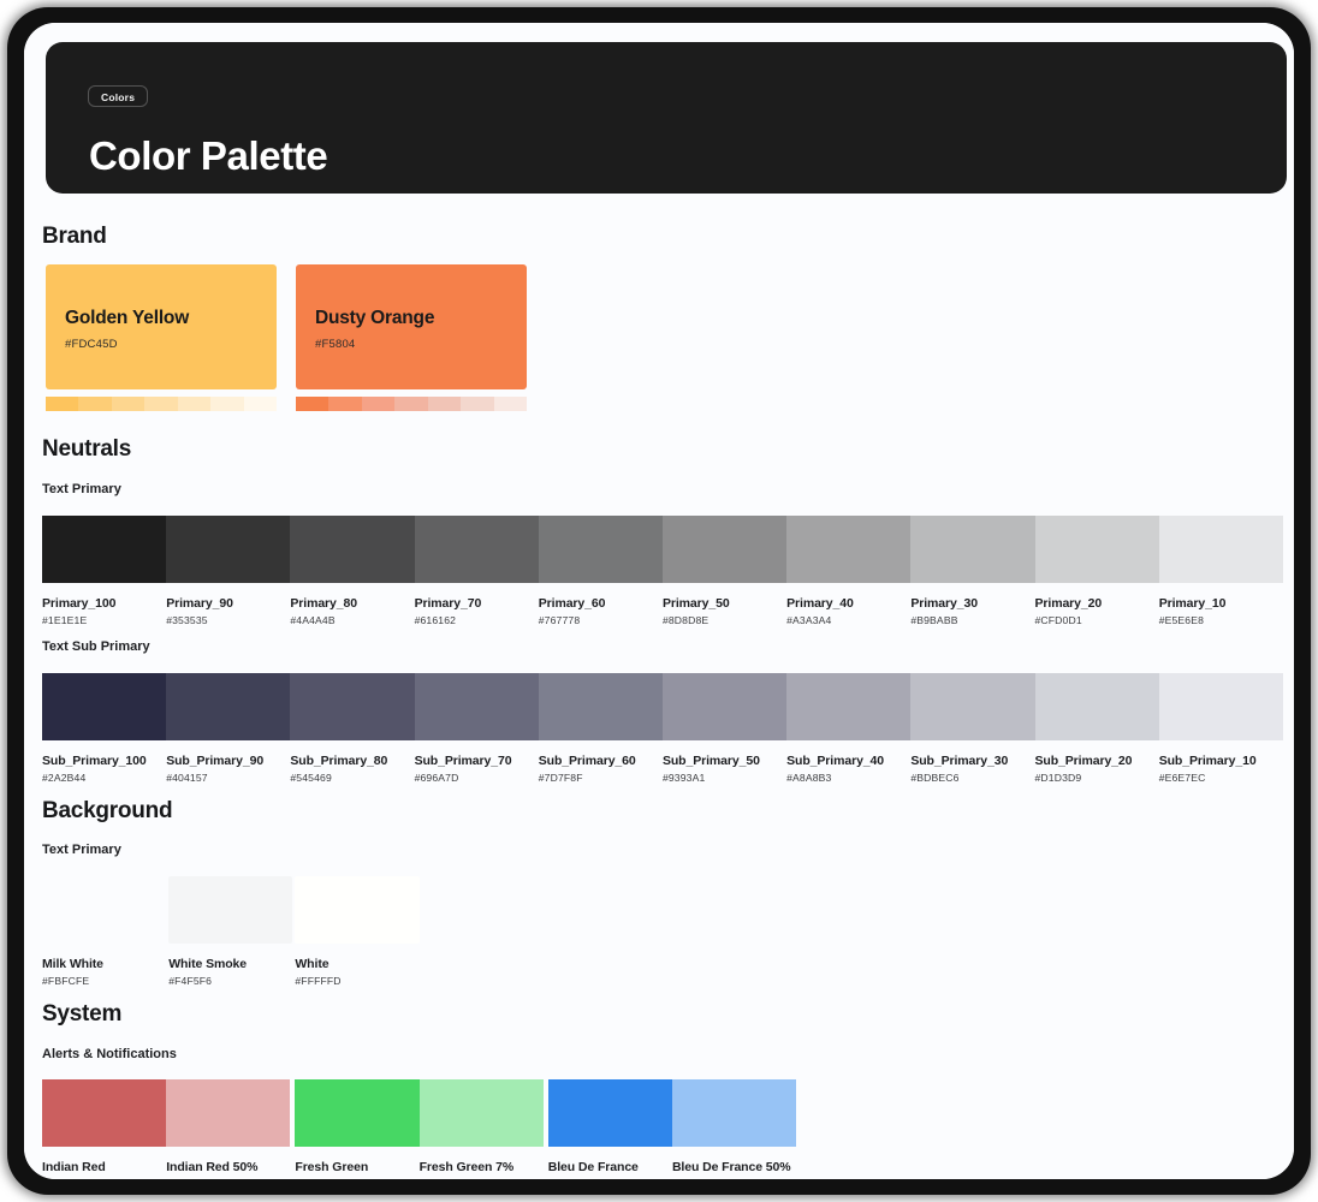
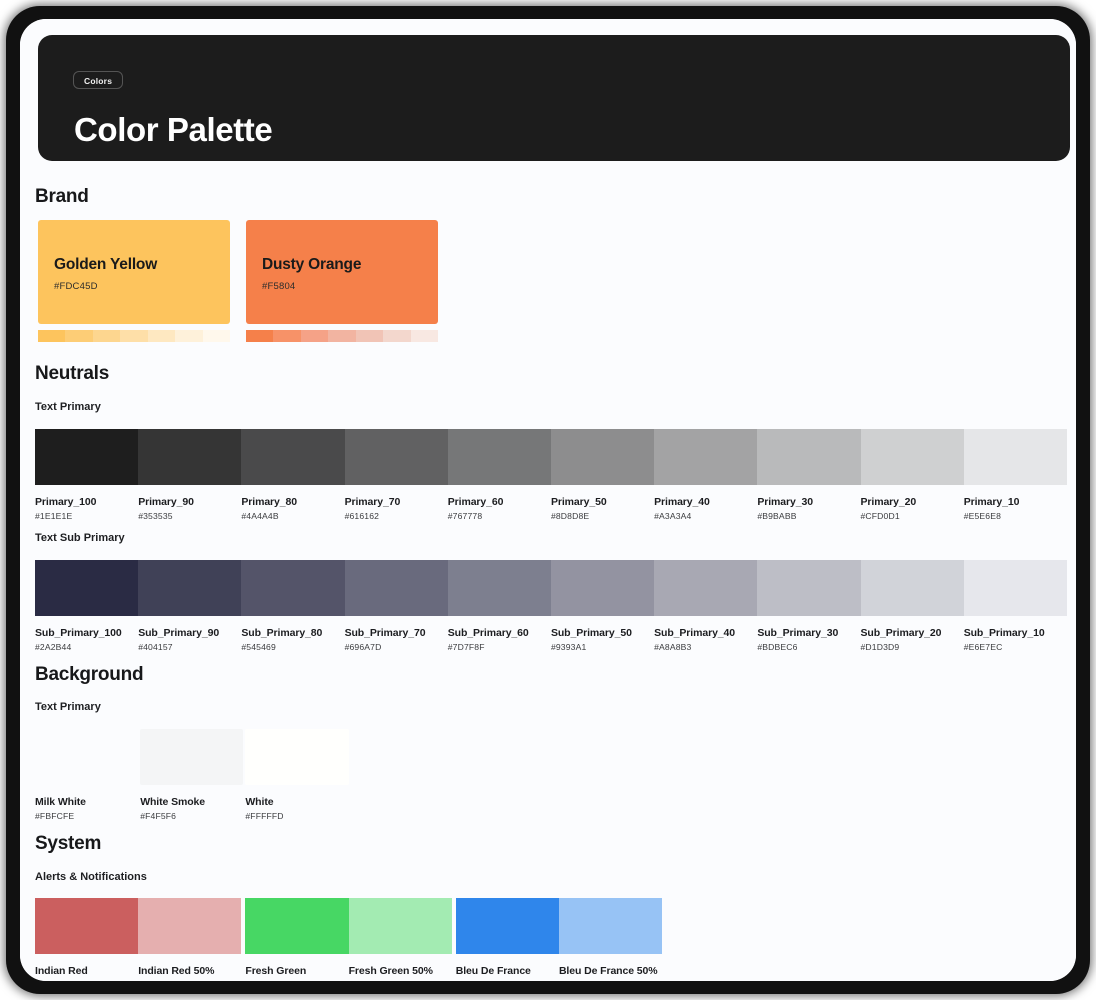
  Colors
  Color Palette
  Brand
  Golden Yellow
  #FDC45D
  Dusty Orange
  #F5804
  Neutrals
  Text Primary
  Primary_100
  #1E1E1E
  Primary_90
  #353535
  Primary_80
  #4A4A4B
  Primary_70
  #616162
  Primary_60
  #767778
  Primary_50
  #8D8D8E
  Primary_40
  #A3A3A4
  Primary_30
  #B9BABB
  Primary_20
  #CFD0D1
  Primary_10
  #E5E6E8
  Text Sub Primary
  Sub_Primary_100
  #2A2B44
  Sub_Primary_90
  #404157
  Sub_Primary_80
  #545469
  Sub_Primary_70
  #696A7D
  Sub_Primary_60
  #7D7F8F
  Sub_Primary_50
  #9393A1
  Sub_Primary_40
  #A8A8B3
  Sub_Primary_30
  #BDBEC6
  Sub_Primary_20
  #D1D3D9
  Sub_Primary_10
  #E6E7EC
  Background
  Text Primary
  Milk White
  #FBFCFE
  White Smoke
  #F4F5F6
  White
  #FFFFFD
  System
  Alerts & Notifications
  Indian Red
  Indian Red 50%
  Fresh Green
- Fresh Green 7%
+ Fresh Green 50%
  Bleu De France
  Bleu De France 50%
